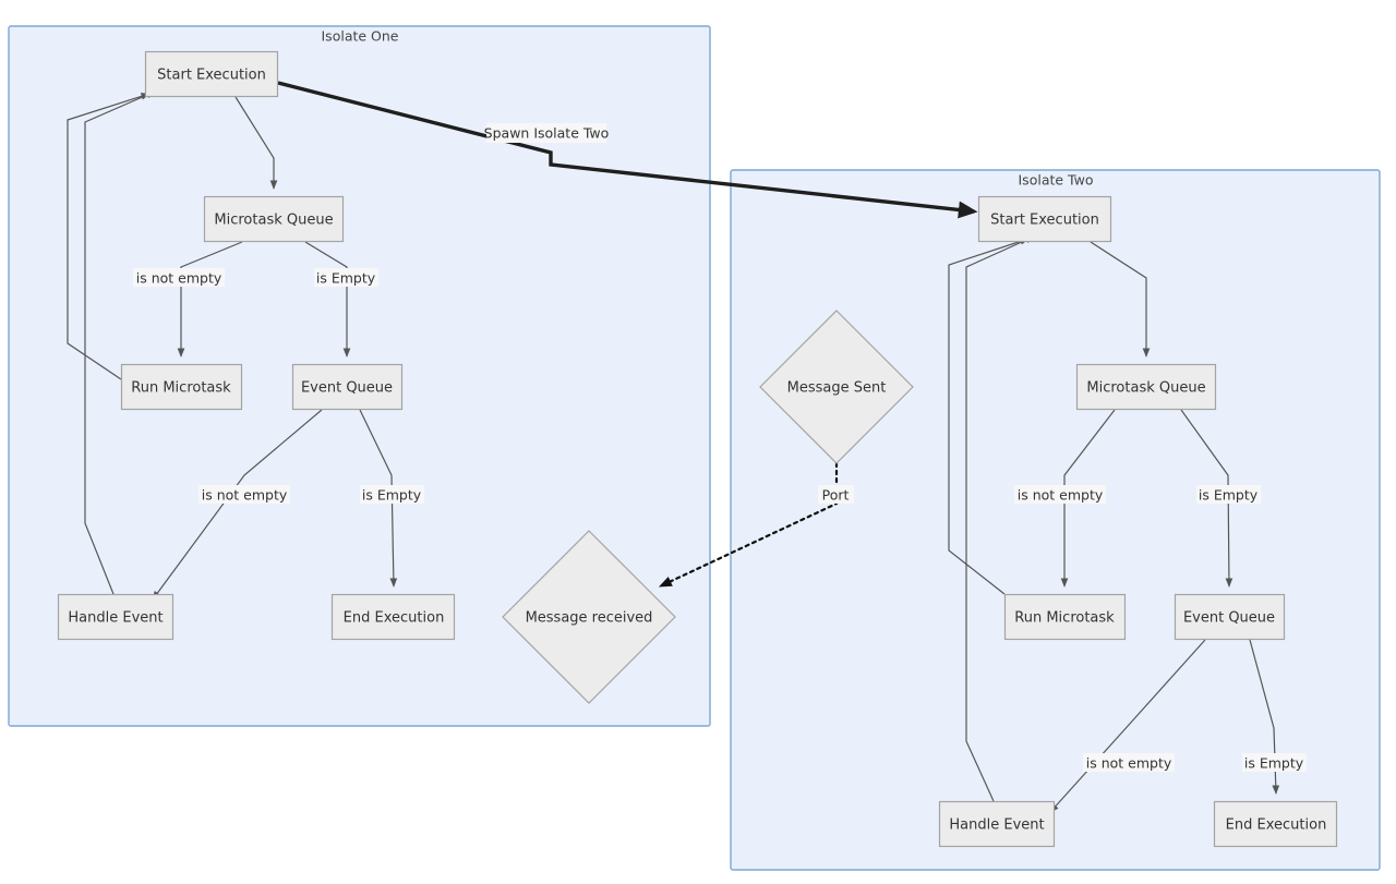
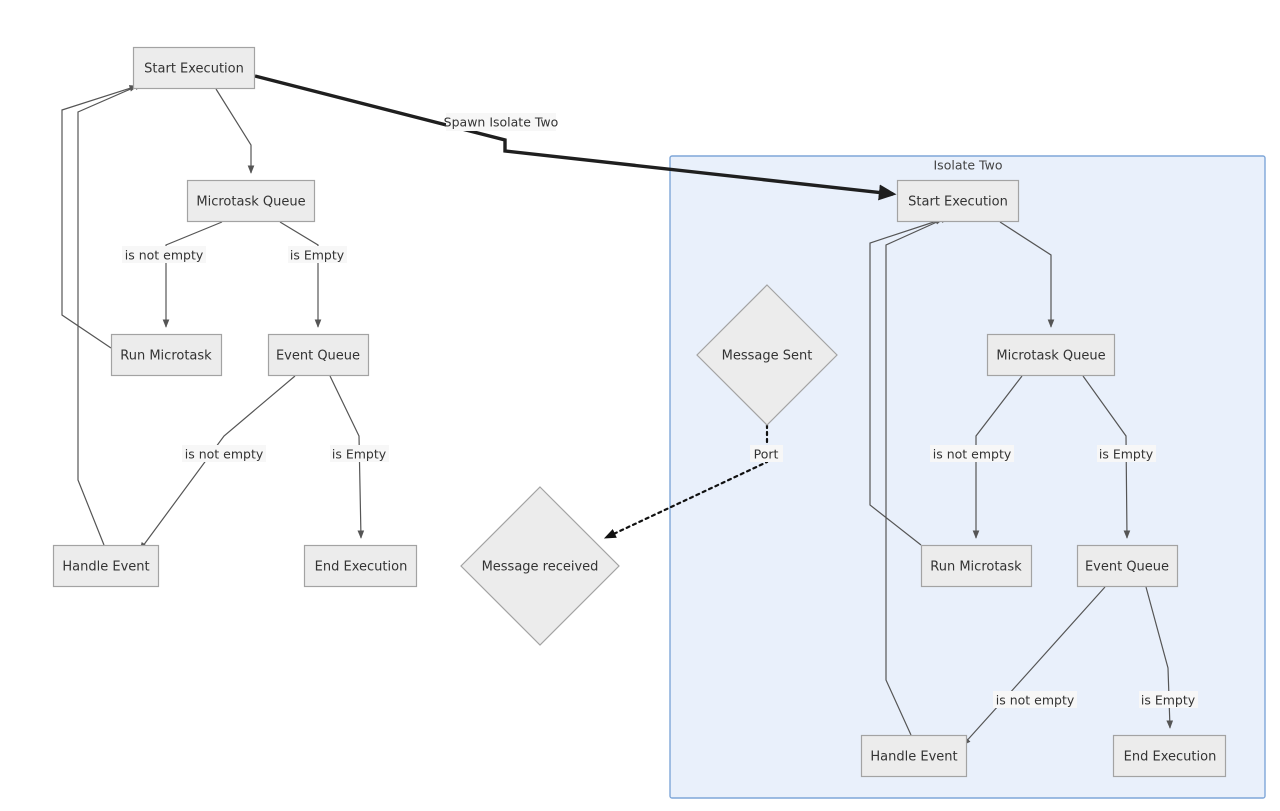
- Isolate One
  Isolate Two
  Start Execution
  Microtask Queue
  Run Microtask
  Event Queue
  Handle Event
  End Execution
  Message received
  Start Execution
  Microtask Queue
  Message Sent
  Run Microtask
  Event Queue
  Handle Event
  End Execution
  is not empty
  is Empty
  is not empty
  is Empty
  Spawn Isolate Two
  is not empty
  is Empty
  is not empty
  is Empty
  Port
